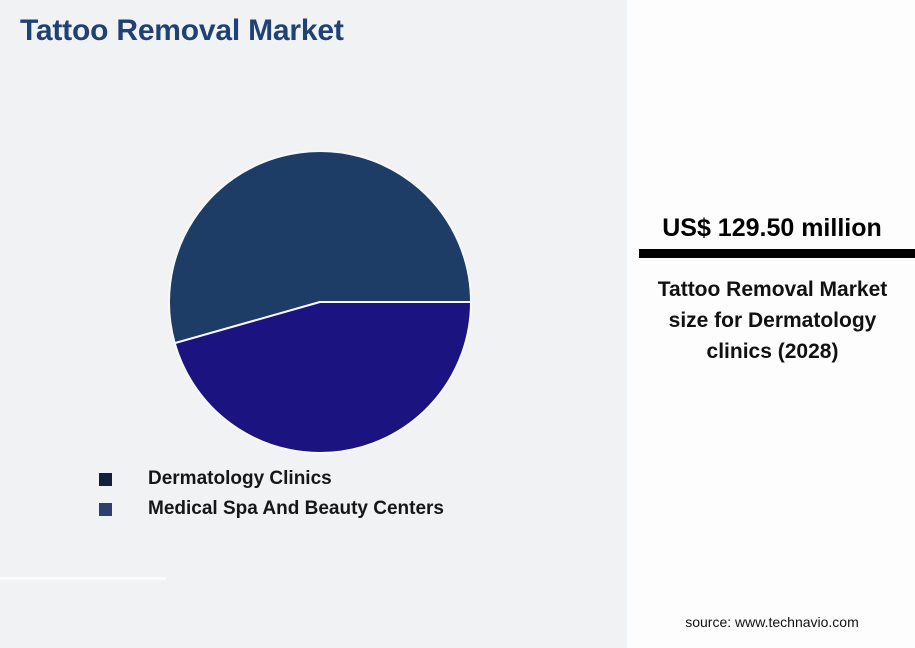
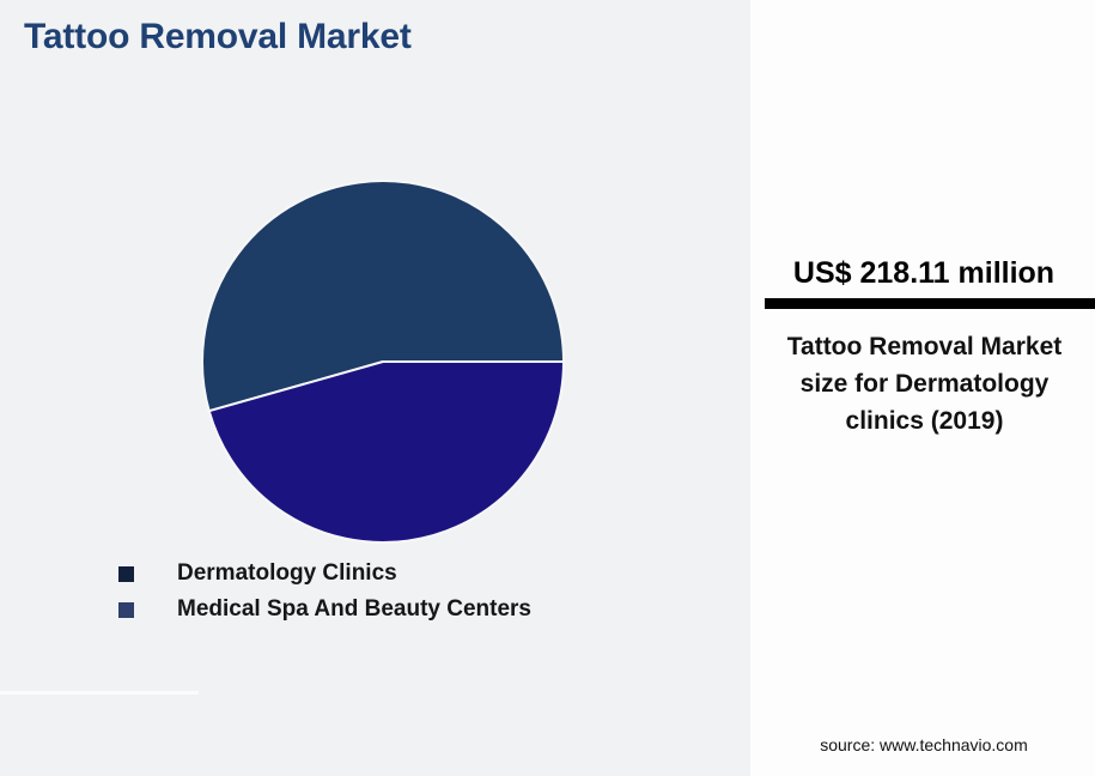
  Tattoo Removal Market
  Dermatology Clinics
  Medical Spa And Beauty Centers
- US$ 129.50 million
+ US$ 218.11 million
- Tattoo Removal Market size for Dermatology clinics (2028)
+ Tattoo Removal Market size for Dermatology clinics (2019)
  source: www.technavio.com
